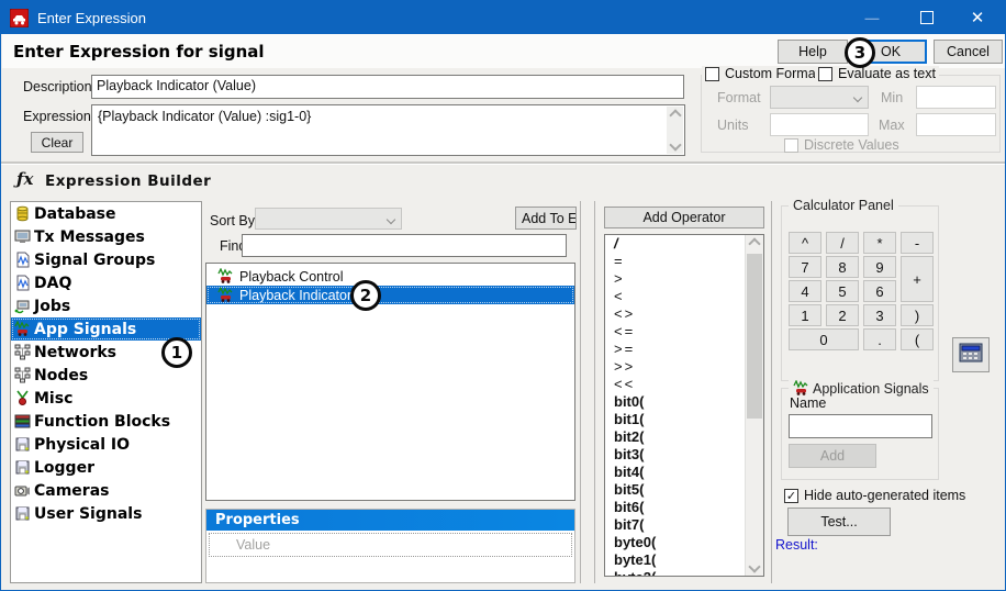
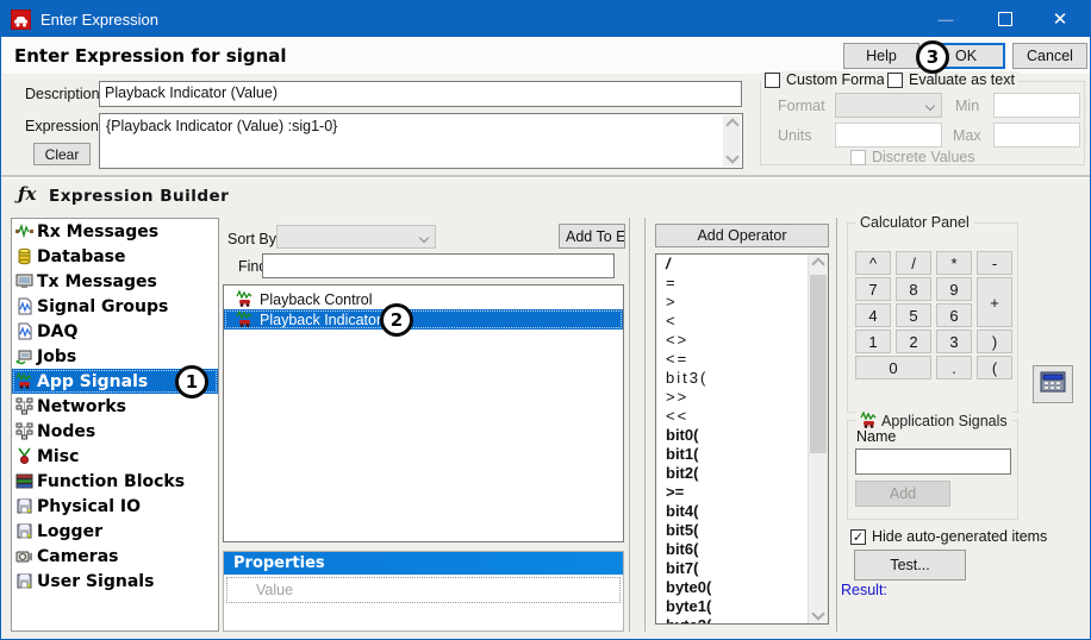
  Enter Expression
  —
  ✕
  Enter Expression for signal
  Help
  OK
  Cancel
  3
  1
  2
  Description
  Playback Indicator (Value)
  Expression
  {Playback Indicator (Value) :sig1-0}
  Clear
  Custom Forma
  Evaluate as text
  Format
  Min
  Units
  Max
  Discrete Values
  ƒx
  Expression Builder
+ Rx Messages
  Database
  Tx Messages
  Signal Groups
  DAQ
  Jobs
  App Signals
  Networks
  Nodes
  Misc
  Function Blocks
  Physical IO
  Logger
  Cameras
  User Signals
  Sort By
  Add To E
  Fin
  Playback Control
  Playback Indicato
  Properties
  Value
  Add Operator
  /
  =
  >
  <
  <>
  <=
- >=
+ bit3(
  >>
  <<
  bit0(
  bit1(
  bit2(
- bit3(
+ >=
  bit4(
  bit5(
  bit6(
  bit7(
  byte0(
  byte1(
  Calculator Panel
  ^
  /
  *
  -
  7
  8
  9
  +
  4
  5
  6
  1
  2
  3
  )
  0
  .
  (
  Application Signals
  Name
  Add
  ✓
  Hide auto-generated items
  Test...
  Result:
